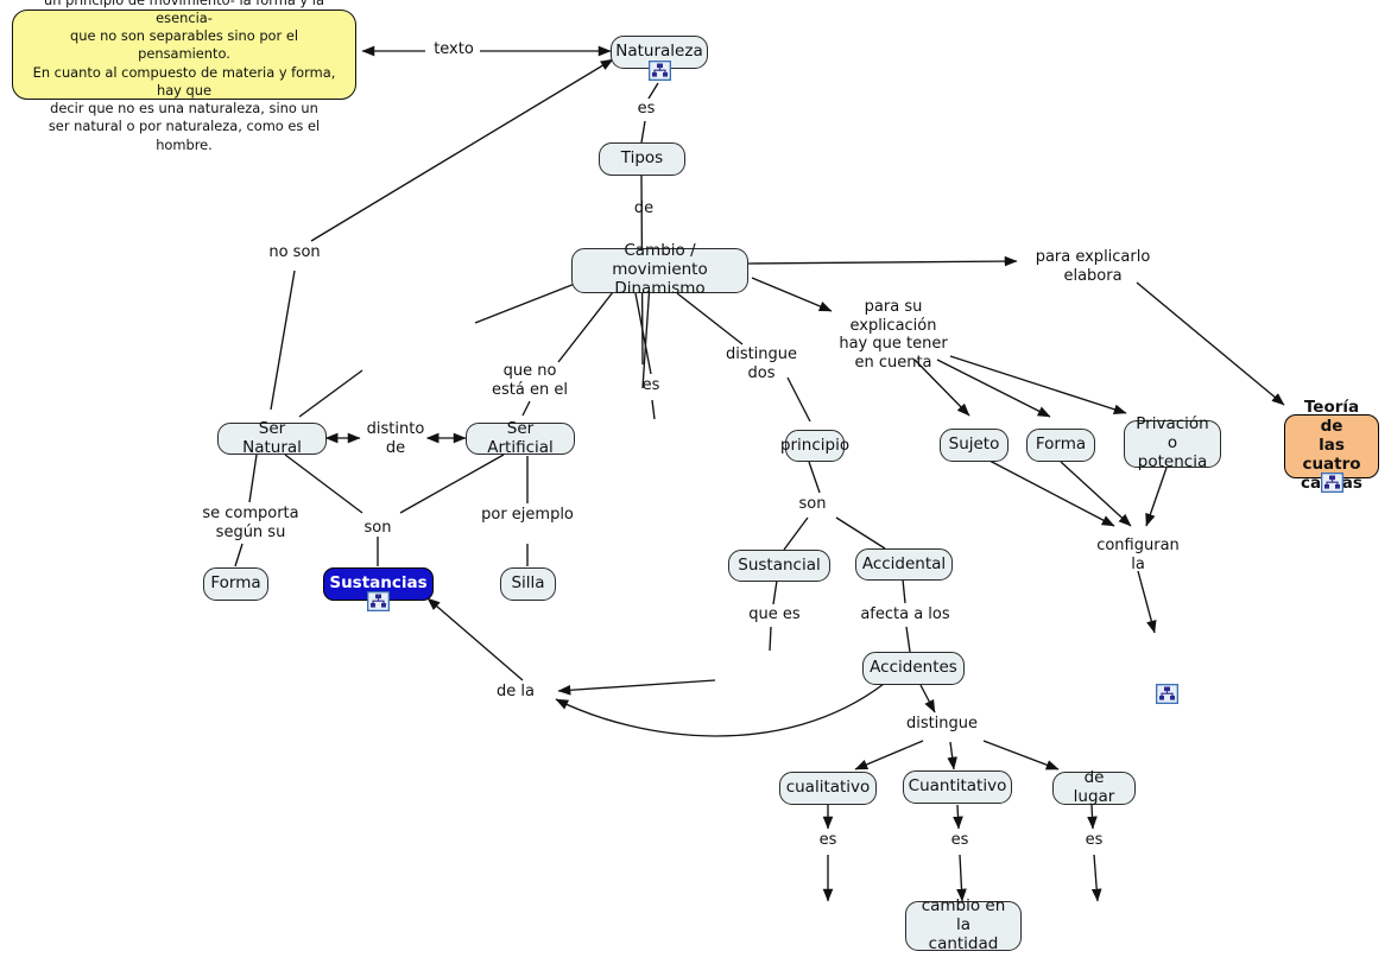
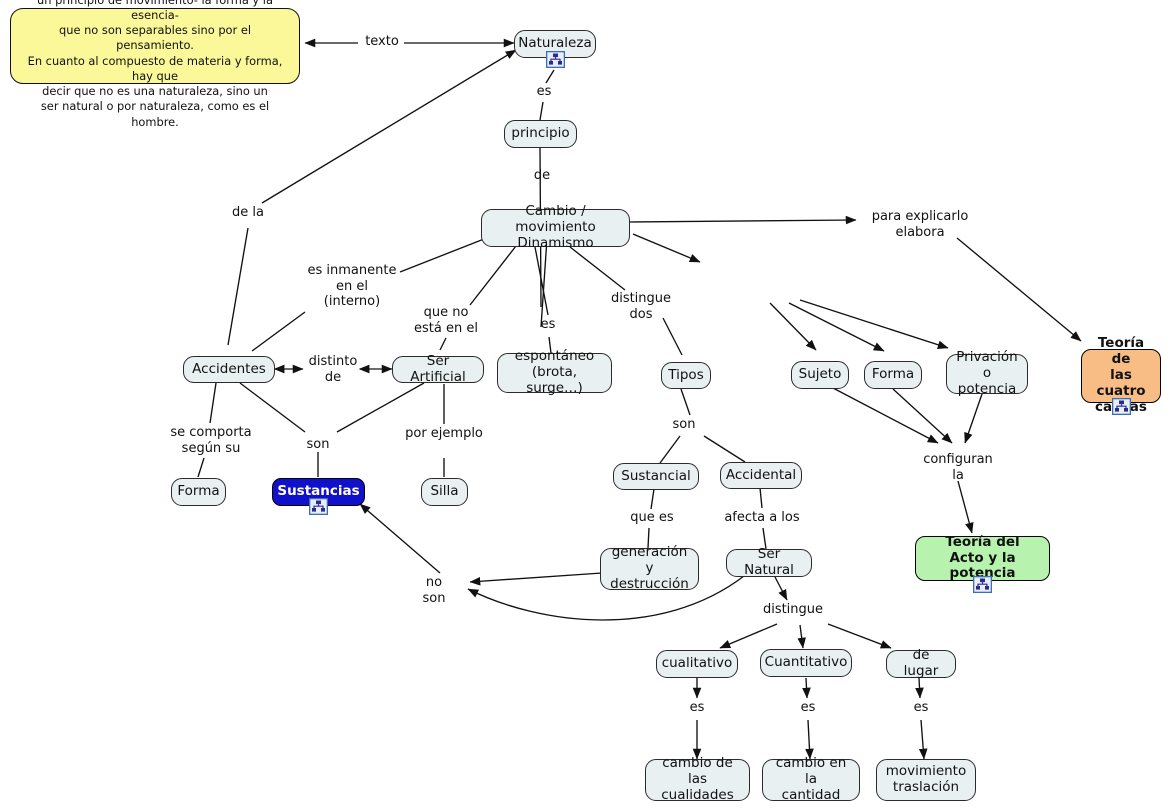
  que no son separables sino por el pensamiento.
  En cuanto al compuesto de materia y forma, hay que
  decir que no es una naturaleza, sino un
  ser natural o por naturaleza, como es el hombre.
  Naturaleza
- Tipos
+ principio
  Cambio / movimiento
  Dinamismo
- Ser Natural
+ Accidentes
  Ser Artificial
+ espontáneo
+ (brota, surge…)
- principio
+ Tipos
  Sujeto
  Forma
  Privación
  o potencia
  Teoría de
  las cuatro
  Forma
  Sustancias
  Silla
  Sustancial
  Accidental
+ generación y
+ destrucción
- Accidentes
+ Ser Natural
+ Teoría del
+ Acto y la potencia
  cualitativo
  Cuantitativo
  de lugar
+ cambio de las
+ cualidades
  cambio en la
  cantidad
+ movimiento
+ traslación
  texto
- no son
+ de la
  es
  de
+ es inmanente
+ en el
+ (interno)
  que no
  está en el
  distinto
  de
  es
  distingue
  dos
- para su
- explicación
- hay que tener
- en cuenta
  para explicarlo
  elabora
  se comporta
  según su
  son
  por ejemplo
  son
  que es
  afecta a los
  configuran
  la
- de la
+ no son
  distingue
  es
  es
  es
